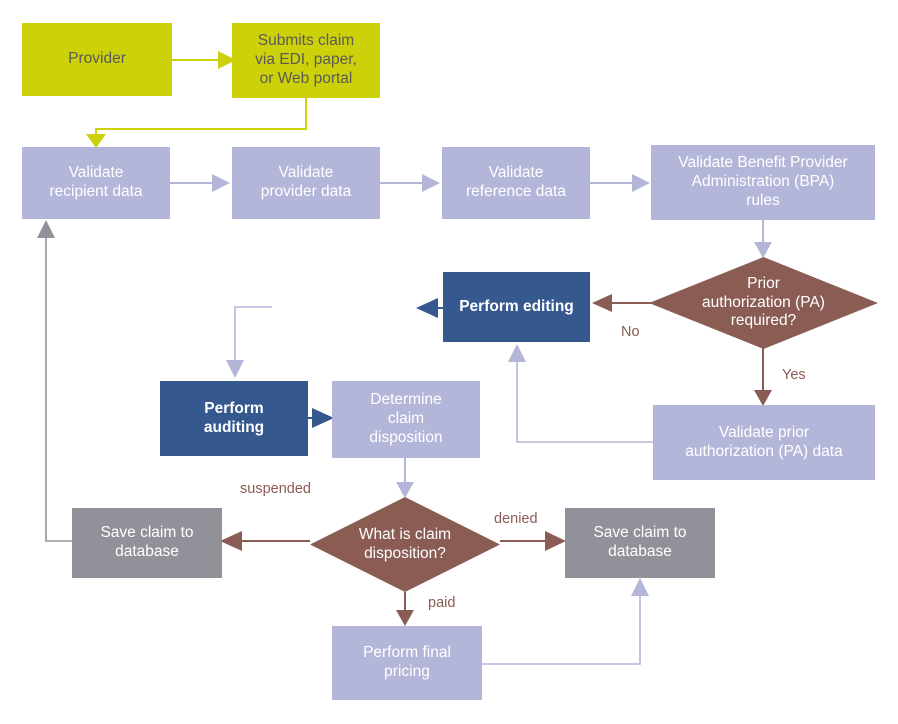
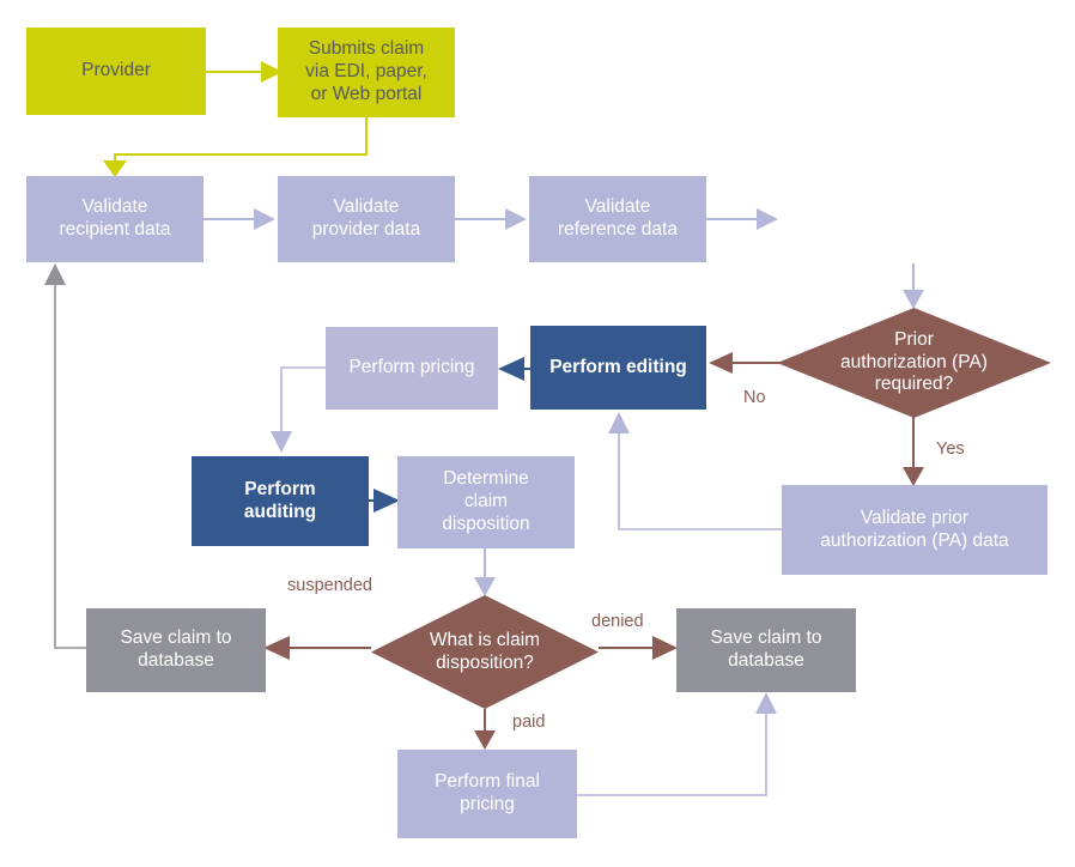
  Provider
  Submits claim
  via EDI, paper,
  or Web portal
  Validate
  recipient data
  Validate
  provider data
  Validate
  reference data
- Validate Benefit Provider
- Administration (BPA)
- rules
  Prior
  authorization (PA)
  required?
  Validate prior
  authorization (PA) data
  Perform editing
+ Perform pricing
  Perform
  auditing
  Determine
  claim
  disposition
  What is claim
  disposition?
  Save claim to
  database
  Save claim to
  database
  Perform final
  pricing
  No
  Yes
  suspended
  denied
  paid
